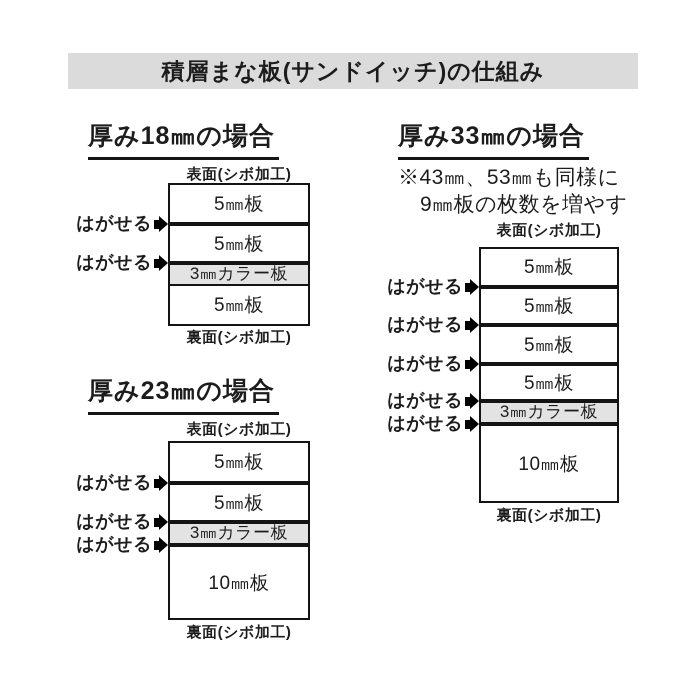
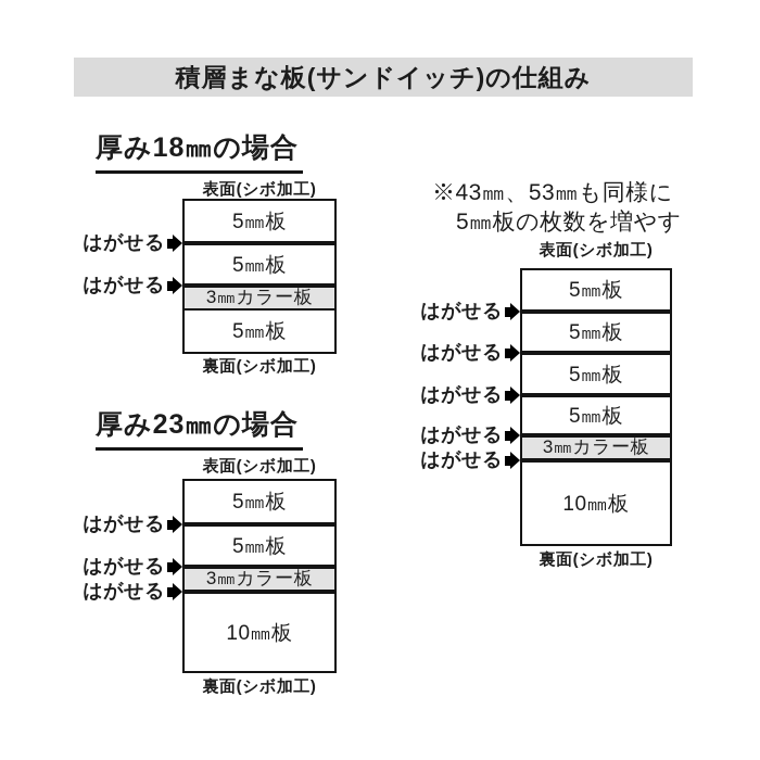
  積層まな板(サンドイッチ)の仕組み
  厚み18㎜の場合
  表面(シボ加工)
  5㎜板
  5㎜板
  3㎜カラー板
  5㎜板
  はがせる
  はがせる
  裏面(シボ加工)
  厚み23㎜の場合
  表面(シボ加工)
  5㎜板
  5㎜板
  3㎜カラー板
  10㎜板
  はがせる
  はがせる
  はがせる
  裏面(シボ加工)
- 厚み33㎜の場合
  ※43㎜、53㎜も同様に
- 9㎜板の枚数を増やす
+ 5㎜板の枚数を増やす
  表面(シボ加工)
  5㎜板
  5㎜板
  5㎜板
  5㎜板
  3㎜カラー板
  10㎜板
  はがせる
  はがせる
  はがせる
  はがせる
  はがせる
  裏面(シボ加工)
